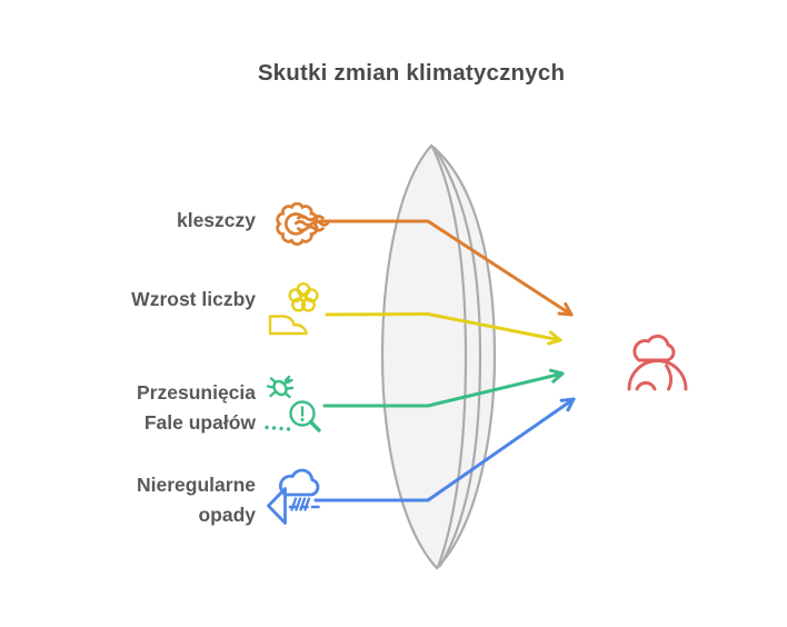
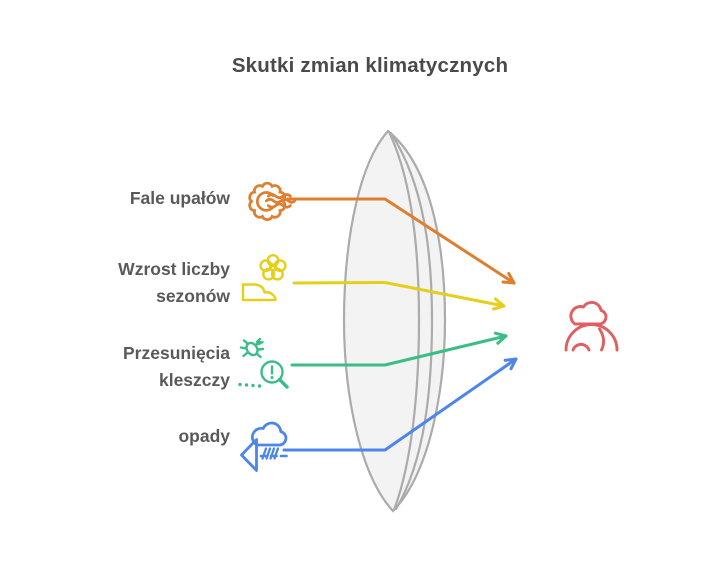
  Skutki zmian klimatycznych
- kleszczy
+ Fale upałów
  Wzrost liczby
+ sezonów
  Przesunięcia
- Fale upałów
+ kleszczy
- Nieregularne
  opady
